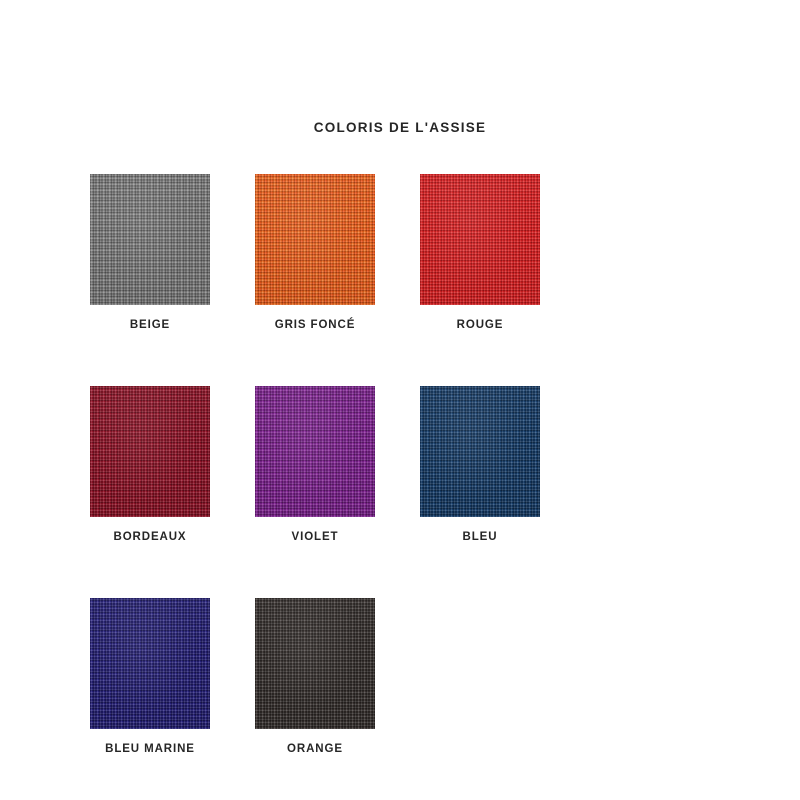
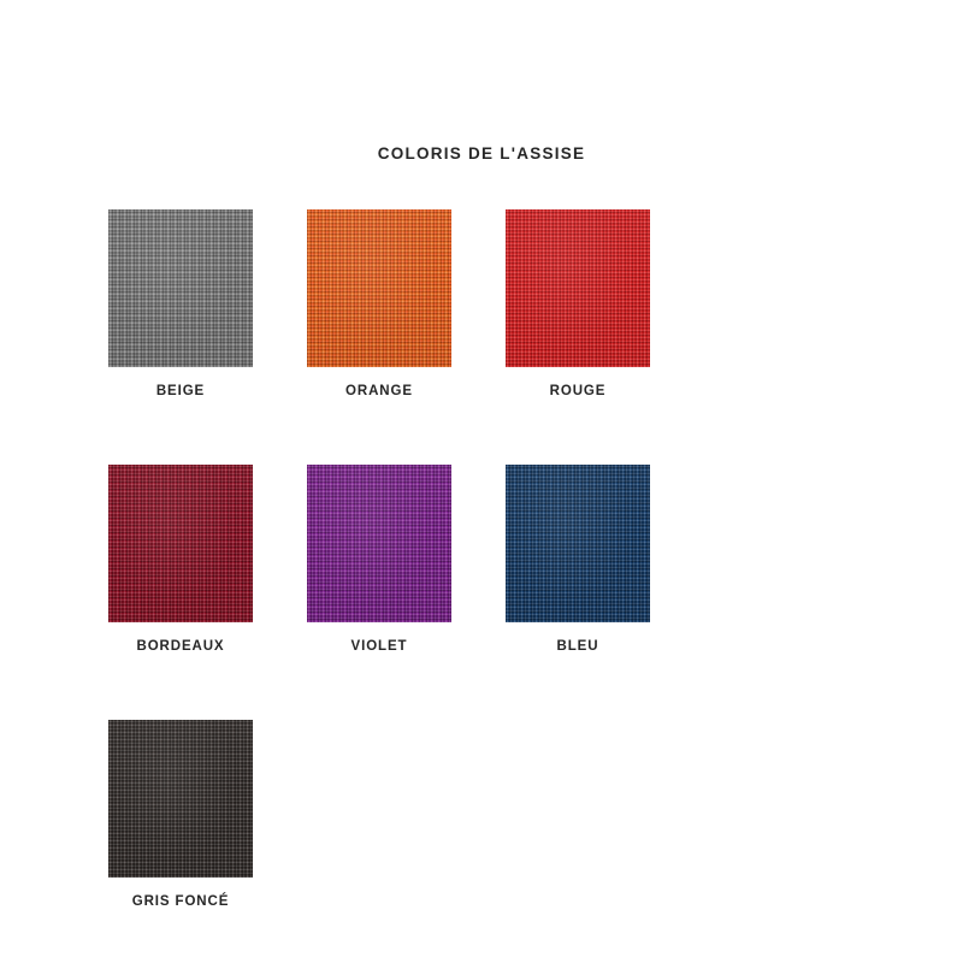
  COLORIS DE L'ASSISE
  BEIGE
- GRIS FONCÉ
+ ORANGE
  ROUGE
  BORDEAUX
  VIOLET
  BLEU
- BLEU MARINE
- ORANGE
+ GRIS FONCÉ
